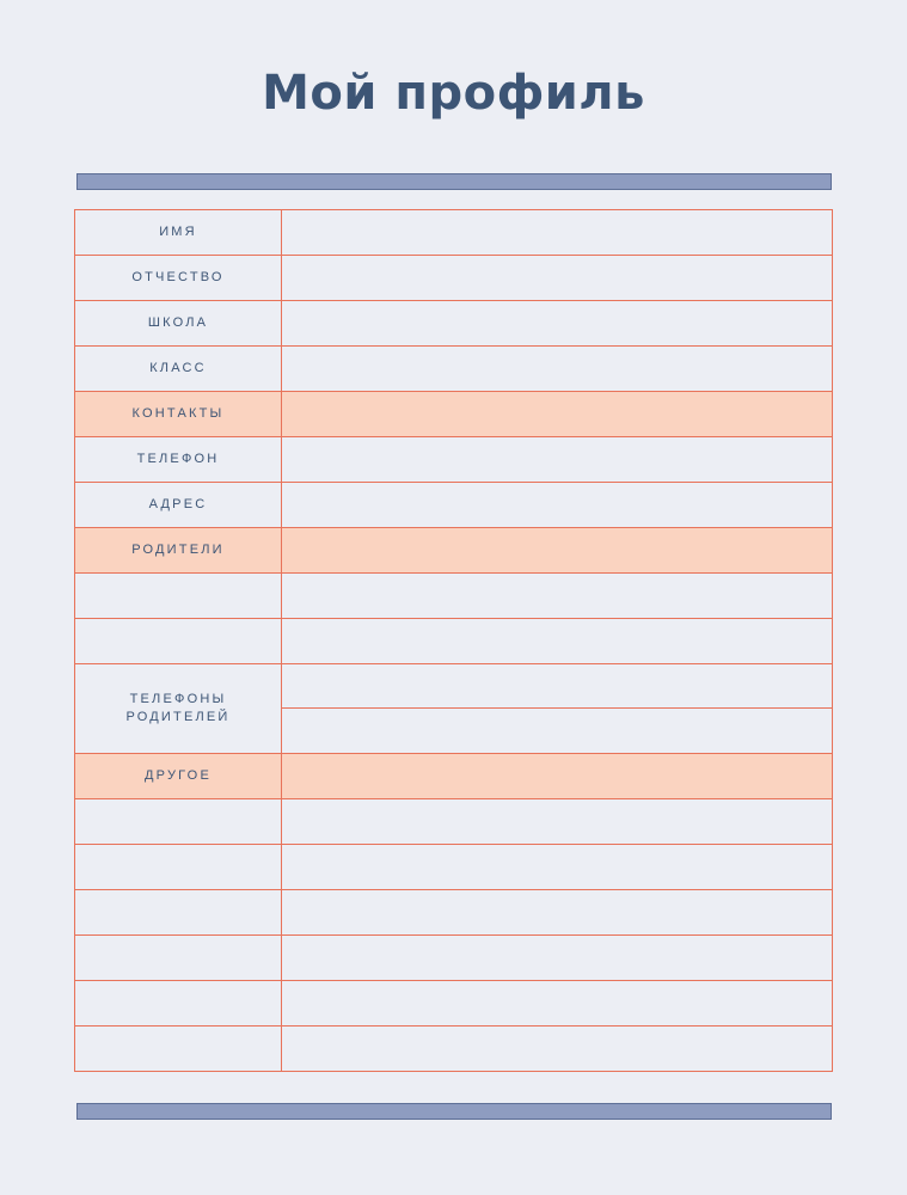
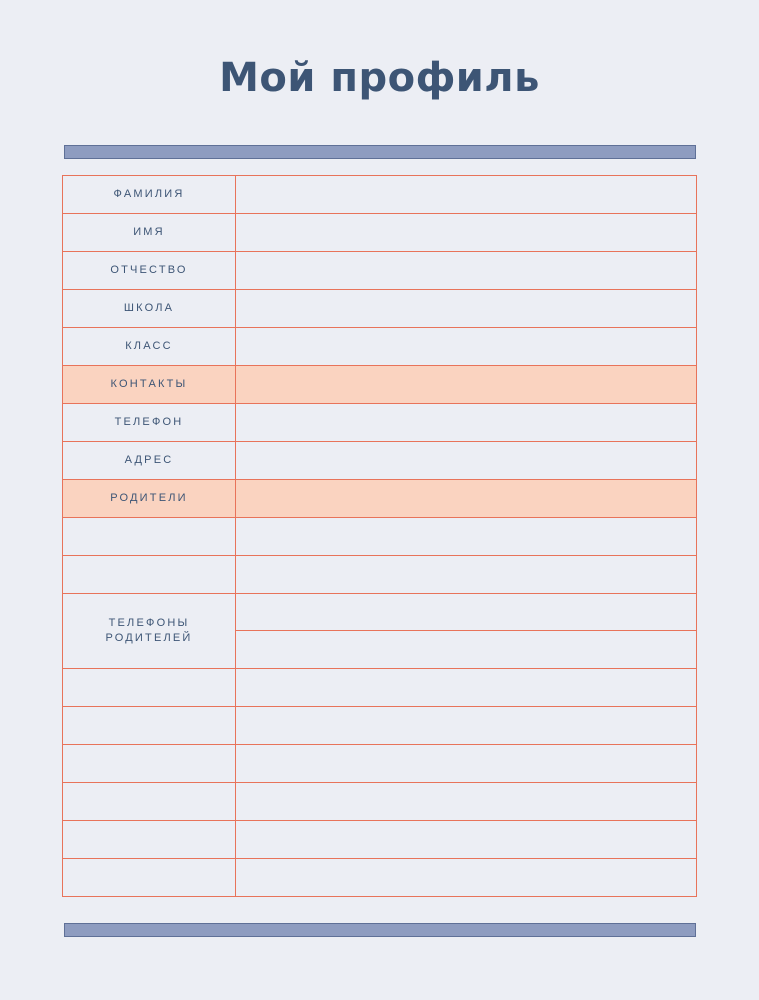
  Мой профиль
+ ФАМИЛИЯ
  ИМЯ
  ОТЧЕСТВО
  ШКОЛА
  КЛАСС
  КОНТАКТЫ
  ТЕЛЕФОН
  АДРЕС
  РОДИТЕЛИ
  ТЕЛЕФОНЫ РОДИТЕЛЕЙ
- ДРУГОЕ
